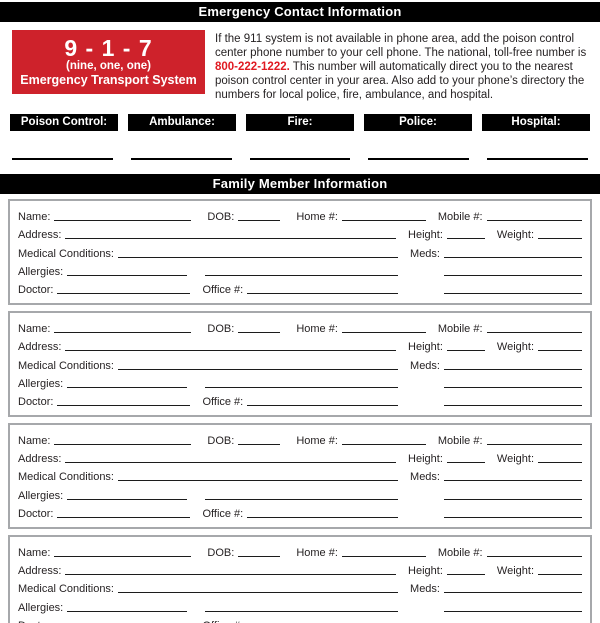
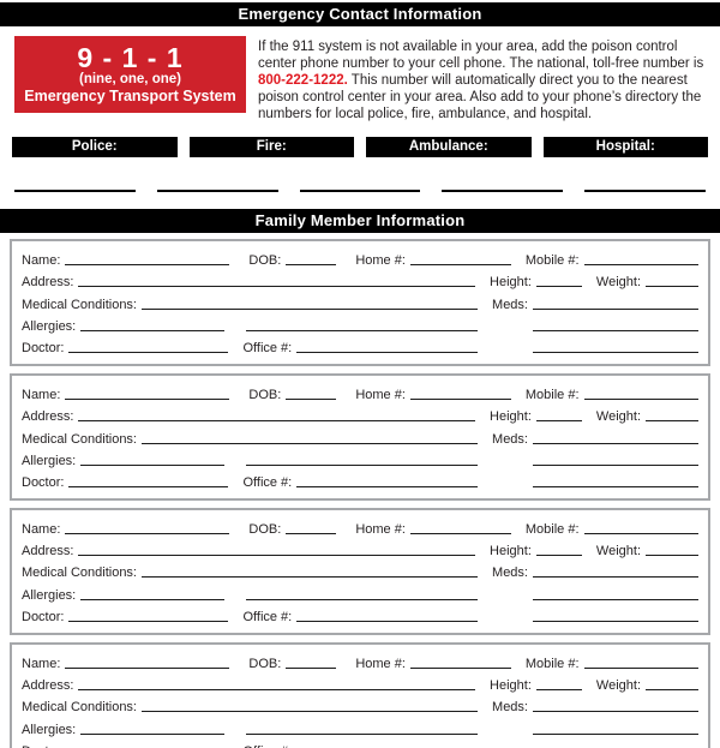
  Emergency Contact Information
- 9 - 1 - 7
+ 9 - 1 - 1
  (nine, one, one)
  Emergency Transport System
- If the 911 system is not available in phone area, add the poison control center phone number to your cell phone. The national, toll-free number is 800-222-1222. This number will automatically direct you to the nearest poison control center in your area. Also add to your phone’s directory the numbers for local police, fire, ambulance, and hospital.
+ If the 911 system is not available in your area, add the poison control center phone number to your cell phone. The national, toll-free number is 800-222-1222. This number will automatically direct you to the nearest poison control center in your area. Also add to your phone’s directory the numbers for local police, fire, ambulance, and hospital.
- Poison Control:
- Ambulance:
+ Police:
  Fire:
- Police:
+ Ambulance:
  Hospital:
  Family Member Information
  Name:
  DOB:
  Home #:
  Mobile #:
  Address:
  Height:
  Weight:
  Medical Conditions:
  Meds:
  Allergies:
  Doctor:
  Office #:
  Name:
  DOB:
  Home #:
  Mobile #:
  Address:
  Height:
  Weight:
  Medical Conditions:
  Meds:
  Allergies:
  Doctor:
  Office #:
  Name:
  DOB:
  Home #:
  Mobile #:
  Address:
  Height:
  Weight:
  Medical Conditions:
  Meds:
  Allergies:
  Doctor:
  Office #:
  Name:
  DOB:
  Home #:
  Mobile #:
  Address:
  Height:
  Weight:
  Medical Conditions:
  Meds:
  Allergies:
